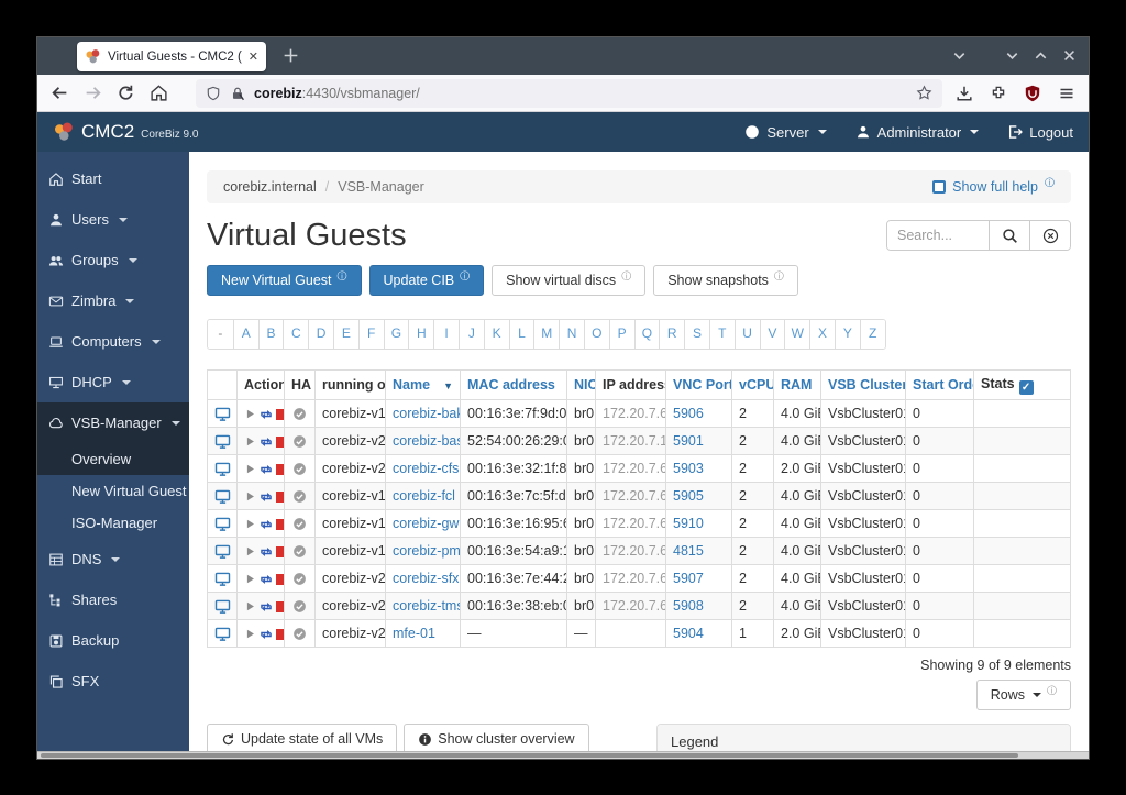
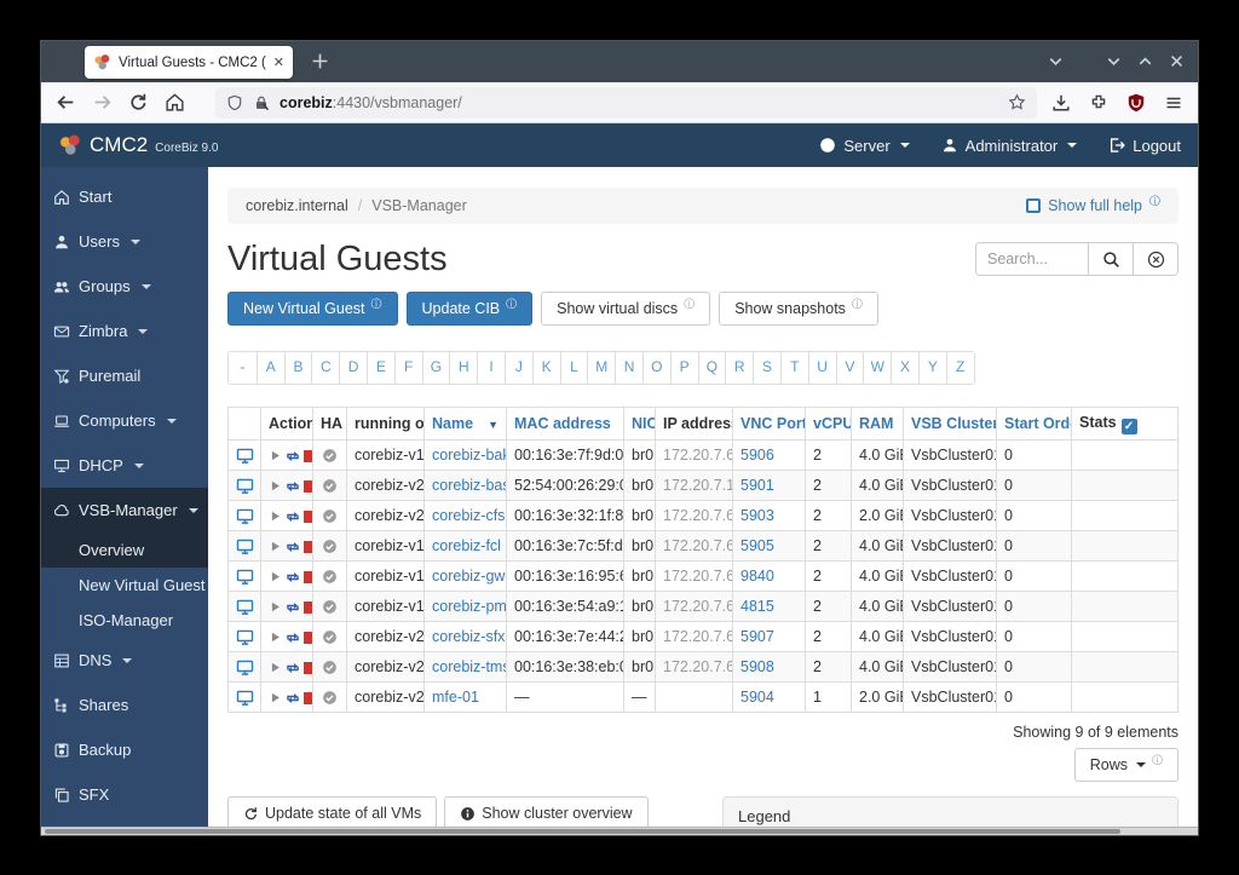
  Virtual Guests - CMC2 (
  ✕
  corebiz
  :4430/vsbmanager/
  CMC2
  CoreBiz 9.0
  Server
  Administrator
  Logout
  Start
  Users
  Groups
  Zimbra
+ Puremail
  Computers
  DHCP
  VSB-Manager
  Overview
  New Virtual Guest
  ISO-Manager
  DNS
  Shares
  Backup
  SFX
  corebiz.internal
  /
  VSB-Manager
  Show full help
  ⓘ
  Virtual Guests
  Search...
  New Virtual Guest
  ⓘ
  Update CIB
  ⓘ
  Show virtual discs
  ⓘ
  Show snapshots
  ⓘ
  -
  A
  B
  C
  D
  E
  F
  G
  H
  I
  J
  K
  L
  M
  N
  O
  P
  Q
  R
  S
  T
  U
  V
  W
  X
  Y
  Z
  	Action	HA	running o	Name ▼	MAC address	NIC	IP addres	VNC Port	vCPU	RAM	VSB Cluster	Start Ord	Stats ✓
  			corebiz-v1	corebiz-ba	00:16:3e:7f:9d:0	br0	172.20.7.6	5906	2	4.0 Gi	VsbCluster0	0
  			corebiz-v2	corebiz-ba	52:54:00:26:29:0	br0	172.20.7.1	5901	2	4.0 Gi	VsbCluster0	0
  			corebiz-v2	corebiz-cfs	00:16:3e:32:1f:8	br0	172.20.7.6	5903	2	2.0 Gi	VsbCluster0	0
  			corebiz-v1	corebiz-fcl	00:16:3e:7c:5f:d	br0	172.20.7.6	5905	2	4.0 Gi	VsbCluster0	0
- 			corebiz-v1	corebiz-gw	00:16:3e:16:95:6	br0	172.20.7.6	5910	2	4.0 Gi	VsbCluster0	0
+ 			corebiz-v1	corebiz-gw	00:16:3e:16:95:6	br0	172.20.7.6	9840	2	4.0 Gi	VsbCluster0	0
  			corebiz-v1	corebiz-pm	00:16:3e:54:a9:1	br0	172.20.7.6	4815	2	4.0 Gi	VsbCluster0	0
  			corebiz-v2	corebiz-sfx	00:16:3e:7e:44:2	br0	172.20.7.6	5907	2	4.0 Gi	VsbCluster0	0
  			corebiz-v2	corebiz-tm	00:16:3e:38:eb:0	br0	172.20.7.6	5908	2	4.0 Gi	VsbCluster0	0
  			corebiz-v2	mfe-01	—	—		5904	1	2.0 Gi	VsbCluster0	0
  Showing 9 of 9 elements
  Rows
  ⓘ
  Update state of all VMs
  Show cluster overview
  Legend
